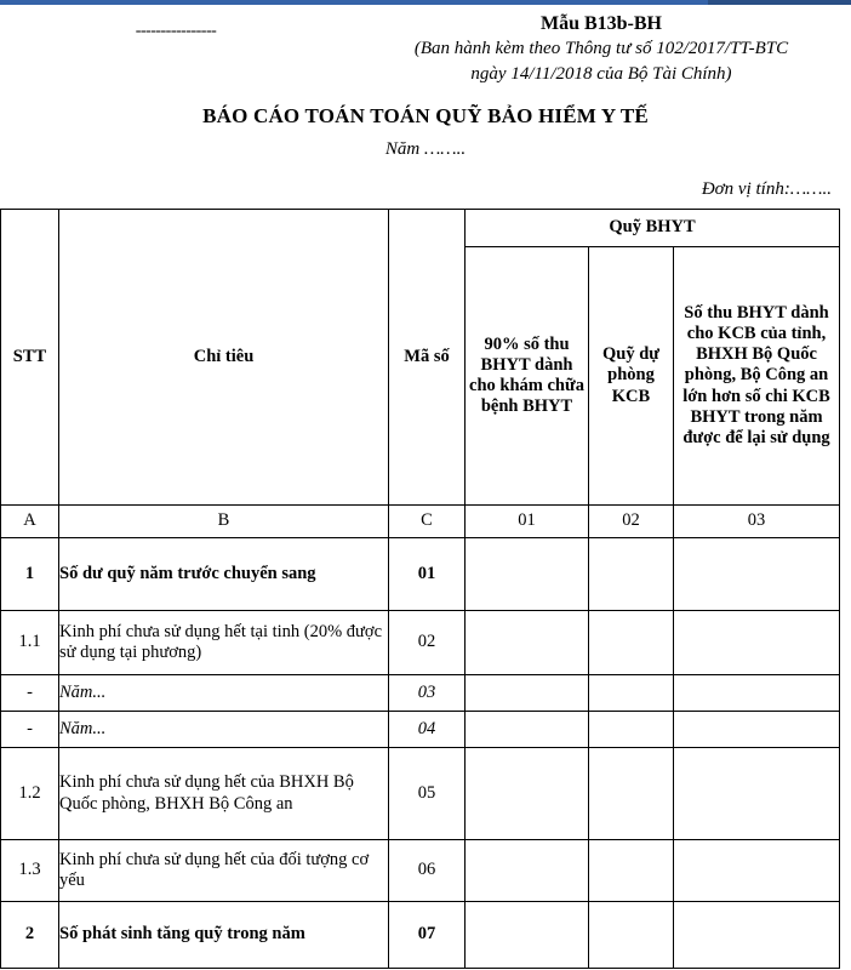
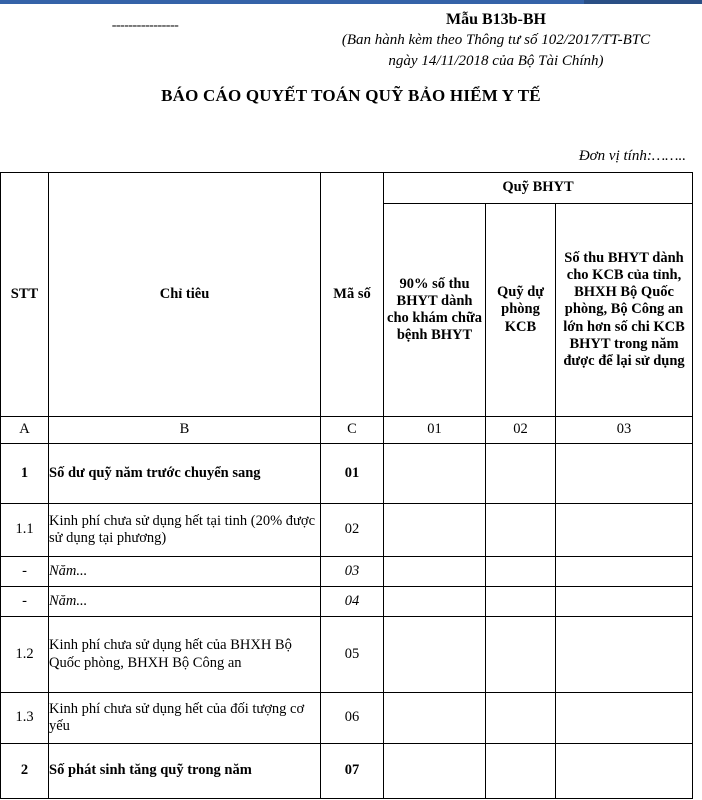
  ----------------
  Mẫu B13b-BH
  (Ban hành kèm theo Thông tư số 102/2017/TT-BTC
  ngày 14/11/2018 của Bộ Tài Chính)
- BÁO CÁO TOÁN TOÁN QUỸ BẢO HIỂM Y TẾ
+ BÁO CÁO QUYẾT TOÁN QUỸ BẢO HIỂM Y TẾ
- Năm ……..
  Đơn vị tính:……..
  STT	Chỉ tiêu	Mã số	Quỹ BHYT
  90% số thu BHYT dành cho khám chữa bệnh BHYT	Quỹ dự phòng KCB	Số thu BHYT dành cho KCB của tỉnh, BHXH Bộ Quốc phòng, Bộ Công an lớn hơn số chi KCB BHYT trong năm được để lại sử dụng
  A	B	C	01	02	03
  1	Số dư quỹ năm trước chuyển sang	01
  1.1	Kinh phí chưa sử dụng hết tại tinh (20% được sử dụng tại phương)	02
  -	Năm...	03
  -	Năm...	04
  1.2	Kinh phí chưa sử dụng hết của BHXH Bộ Quốc phòng, BHXH Bộ Công an	05
  1.3	Kinh phí chưa sử dụng hết của đối tượng cơ yếu	06
  2	Số phát sinh tăng quỹ trong năm	07
